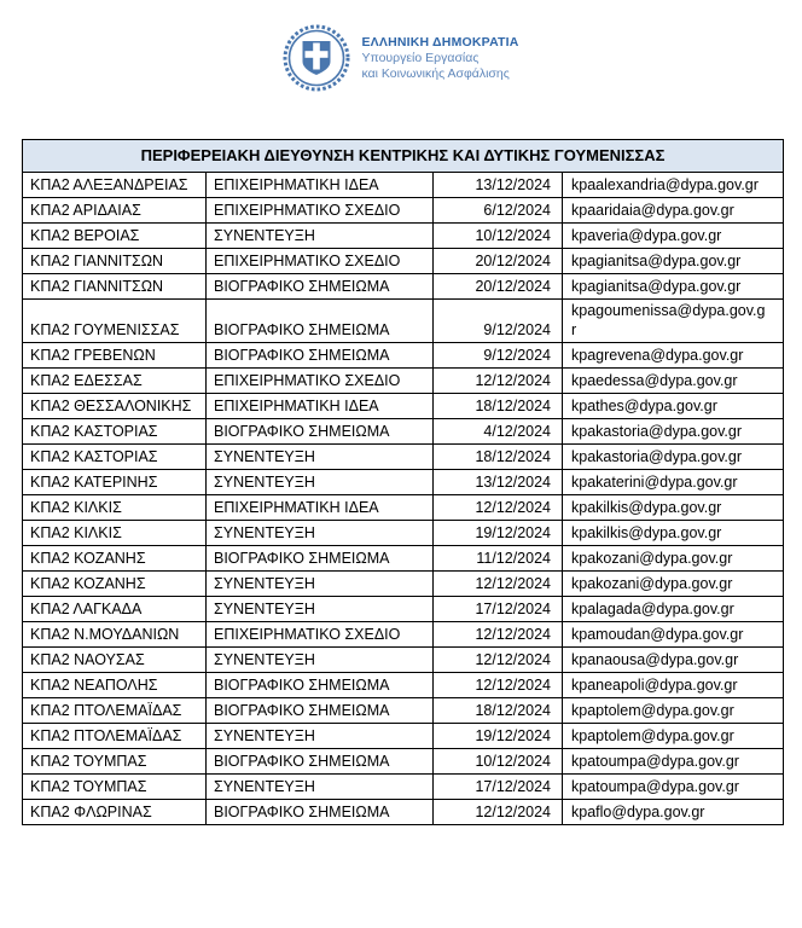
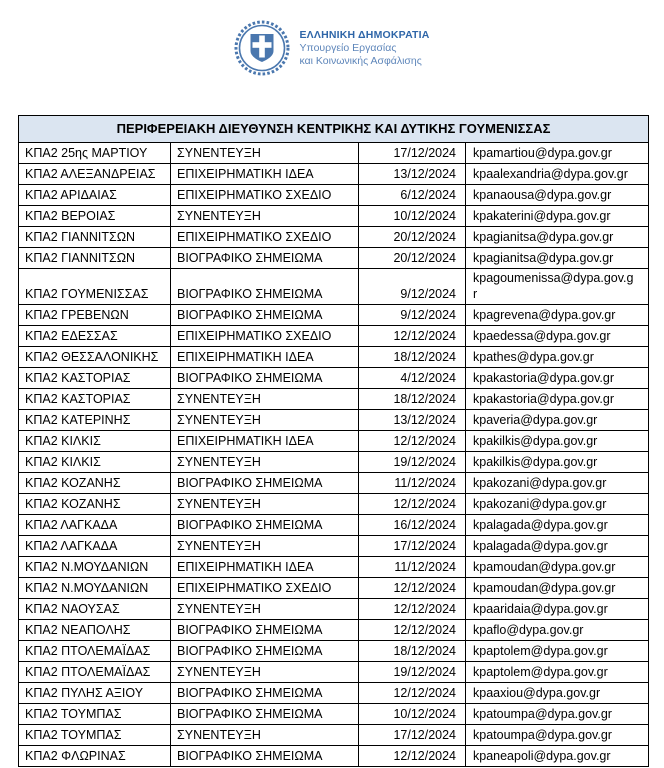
  ΕΛΛΗΝΙΚΗ ΔΗΜΟΚΡΑΤΙΑ
  Υπουργείο Εργασίας
  και Κοινωνικής Ασφάλισης
  ΠΕΡΙΦΕΡΕΙΑΚΗ ΔΙΕΥΘΥΝΣΗ ΚΕΝΤΡΙΚΗΣ ΚΑΙ ΔΥΤΙΚΗΣ ΓΟΥΜΕΝΙΣΣΑΣ
+ ΚΠΑ2 25ης ΜΑΡΤΙΟΥ	ΣΥΝΕΝΤΕΥΞΗ	17/12/2024	kpamartiou@dypa.gov.gr
  ΚΠΑ2 ΑΛΕΞΑΝΔΡΕΙΑΣ	ΕΠΙΧΕΙΡΗΜΑΤΙΚΗ ΙΔΕΑ	13/12/2024	kpaalexandria@dypa.gov.gr
- ΚΠΑ2 ΑΡΙΔΑΙΑΣ	ΕΠΙΧΕΙΡΗΜΑΤΙΚΟ ΣΧΕΔΙΟ	6/12/2024	kpaaridaia@dypa.gov.gr
+ ΚΠΑ2 ΑΡΙΔΑΙΑΣ	ΕΠΙΧΕΙΡΗΜΑΤΙΚΟ ΣΧΕΔΙΟ	6/12/2024	kpanaousa@dypa.gov.gr
- ΚΠΑ2 ΒΕΡΟΙΑΣ	ΣΥΝΕΝΤΕΥΞΗ	10/12/2024	kpaveria@dypa.gov.gr
+ ΚΠΑ2 ΒΕΡΟΙΑΣ	ΣΥΝΕΝΤΕΥΞΗ	10/12/2024	kpakaterini@dypa.gov.gr
  ΚΠΑ2 ΓΙΑΝΝΙΤΣΩΝ	ΕΠΙΧΕΙΡΗΜΑΤΙΚΟ ΣΧΕΔΙΟ	20/12/2024	kpagianitsa@dypa.gov.gr
  ΚΠΑ2 ΓΙΑΝΝΙΤΣΩΝ	ΒΙΟΓΡΑΦΙΚΟ ΣΗΜΕΙΩΜΑ	20/12/2024	kpagianitsa@dypa.gov.gr
  ΚΠΑ2 ΓΟΥΜΕΝΙΣΣΑΣ	ΒΙΟΓΡΑΦΙΚΟ ΣΗΜΕΙΩΜΑ	9/12/2024	kpagoumenissa@dypa.gov.gr
  ΚΠΑ2 ΓΡΕΒΕΝΩΝ	ΒΙΟΓΡΑΦΙΚΟ ΣΗΜΕΙΩΜΑ	9/12/2024	kpagrevena@dypa.gov.gr
  ΚΠΑ2 ΕΔΕΣΣΑΣ	ΕΠΙΧΕΙΡΗΜΑΤΙΚΟ ΣΧΕΔΙΟ	12/12/2024	kpaedessa@dypa.gov.gr
  ΚΠΑ2 ΘΕΣΣΑΛΟΝΙΚΗΣ	ΕΠΙΧΕΙΡΗΜΑΤΙΚΗ ΙΔΕΑ	18/12/2024	kpathes@dypa.gov.gr
  ΚΠΑ2 ΚΑΣΤΟΡΙΑΣ	ΒΙΟΓΡΑΦΙΚΟ ΣΗΜΕΙΩΜΑ	4/12/2024	kpakastoria@dypa.gov.gr
  ΚΠΑ2 ΚΑΣΤΟΡΙΑΣ	ΣΥΝΕΝΤΕΥΞΗ	18/12/2024	kpakastoria@dypa.gov.gr
- ΚΠΑ2 ΚΑΤΕΡΙΝΗΣ	ΣΥΝΕΝΤΕΥΞΗ	13/12/2024	kpakaterini@dypa.gov.gr
+ ΚΠΑ2 ΚΑΤΕΡΙΝΗΣ	ΣΥΝΕΝΤΕΥΞΗ	13/12/2024	kpaveria@dypa.gov.gr
  ΚΠΑ2 ΚΙΛΚΙΣ	ΕΠΙΧΕΙΡΗΜΑΤΙΚΗ ΙΔΕΑ	12/12/2024	kpakilkis@dypa.gov.gr
  ΚΠΑ2 ΚΙΛΚΙΣ	ΣΥΝΕΝΤΕΥΞΗ	19/12/2024	kpakilkis@dypa.gov.gr
  ΚΠΑ2 ΚΟΖΑΝΗΣ	ΒΙΟΓΡΑΦΙΚΟ ΣΗΜΕΙΩΜΑ	11/12/2024	kpakozani@dypa.gov.gr
  ΚΠΑ2 ΚΟΖΑΝΗΣ	ΣΥΝΕΝΤΕΥΞΗ	12/12/2024	kpakozani@dypa.gov.gr
+ ΚΠΑ2 ΛΑΓΚΑΔΑ	ΒΙΟΓΡΑΦΙΚΟ ΣΗΜΕΙΩΜΑ	16/12/2024	kpalagada@dypa.gov.gr
  ΚΠΑ2 ΛΑΓΚΑΔΑ	ΣΥΝΕΝΤΕΥΞΗ	17/12/2024	kpalagada@dypa.gov.gr
+ ΚΠΑ2 Ν.ΜΟΥΔΑΝΙΩΝ	ΕΠΙΧΕΙΡΗΜΑΤΙΚΗ ΙΔΕΑ	11/12/2024	kpamoudan@dypa.gov.gr
  ΚΠΑ2 Ν.ΜΟΥΔΑΝΙΩΝ	ΕΠΙΧΕΙΡΗΜΑΤΙΚΟ ΣΧΕΔΙΟ	12/12/2024	kpamoudan@dypa.gov.gr
- ΚΠΑ2 ΝΑΟΥΣΑΣ	ΣΥΝΕΝΤΕΥΞΗ	12/12/2024	kpanaousa@dypa.gov.gr
+ ΚΠΑ2 ΝΑΟΥΣΑΣ	ΣΥΝΕΝΤΕΥΞΗ	12/12/2024	kpaaridaia@dypa.gov.gr
- ΚΠΑ2 ΝΕΑΠΟΛΗΣ	ΒΙΟΓΡΑΦΙΚΟ ΣΗΜΕΙΩΜΑ	12/12/2024	kpaneapoli@dypa.gov.gr
+ ΚΠΑ2 ΝΕΑΠΟΛΗΣ	ΒΙΟΓΡΑΦΙΚΟ ΣΗΜΕΙΩΜΑ	12/12/2024	kpaflo@dypa.gov.gr
  ΚΠΑ2 ΠΤΟΛΕΜΑΪΔΑΣ	ΒΙΟΓΡΑΦΙΚΟ ΣΗΜΕΙΩΜΑ	18/12/2024	kpaptolem@dypa.gov.gr
  ΚΠΑ2 ΠΤΟΛΕΜΑΪΔΑΣ	ΣΥΝΕΝΤΕΥΞΗ	19/12/2024	kpaptolem@dypa.gov.gr
+ ΚΠΑ2 ΠΥΛΗΣ ΑΞΙΟΥ	ΒΙΟΓΡΑΦΙΚΟ ΣΗΜΕΙΩΜΑ	12/12/2024	kpaaxiou@dypa.gov.gr
  ΚΠΑ2 ΤΟΥΜΠΑΣ	ΒΙΟΓΡΑΦΙΚΟ ΣΗΜΕΙΩΜΑ	10/12/2024	kpatoumpa@dypa.gov.gr
  ΚΠΑ2 ΤΟΥΜΠΑΣ	ΣΥΝΕΝΤΕΥΞΗ	17/12/2024	kpatoumpa@dypa.gov.gr
- ΚΠΑ2 ΦΛΩΡΙΝΑΣ	ΒΙΟΓΡΑΦΙΚΟ ΣΗΜΕΙΩΜΑ	12/12/2024	kpaflo@dypa.gov.gr
+ ΚΠΑ2 ΦΛΩΡΙΝΑΣ	ΒΙΟΓΡΑΦΙΚΟ ΣΗΜΕΙΩΜΑ	12/12/2024	kpaneapoli@dypa.gov.gr
